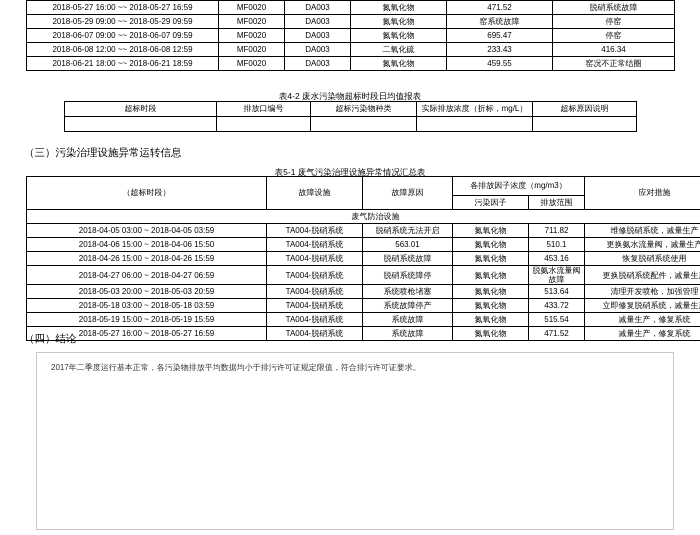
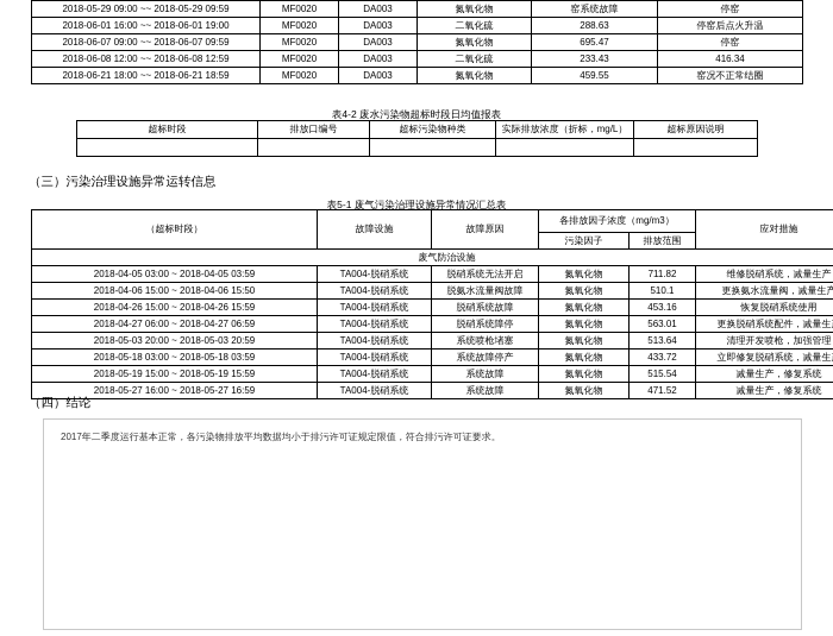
- 2018-05-27 16:00 ~~ 2018-05-27 16:59	MF0020	DA003	氮氧化物	471.52	脱硝系统故障
  2018-05-29 09:00 ~~ 2018-05-29 09:59	MF0020	DA003	氮氧化物	窑系统故障	停窑
+ 2018-06-01 16:00 ~~ 2018-06-01 19:00	MF0020	DA003	二氧化硫	288.63	停窑后点火升温
  2018-06-07 09:00 ~~ 2018-06-07 09:59	MF0020	DA003	氮氧化物	695.47	停窑
  2018-06-08 12:00 ~~ 2018-06-08 12:59	MF0020	DA003	二氧化硫	233.43	416.34
  2018-06-21 18:00 ~~ 2018-06-21 18:59	MF0020	DA003	氮氧化物	459.55	窑况不正常结圈
  表4-2 废水污染物超标时段日均值报表
  超标时段	排放口编号	超标污染物种类	实际排放浓度（折标，mg/L）	超标原因说明
  （三）污染治理设施异常运转信息
  表5-1 废气污染治理设施异常情况汇总表
  （超标时段）	故障设施	故障原因	各排放因子浓度（mg/m3）	应对措施
  污染因子	排放范围
  废气防治设施
  2018-04-05 03:00 ~ 2018-04-05 03:59	TA004-脱硝系统	脱硝系统无法开启	氮氧化物	711.82	维修脱硝系统，减量生产
- 2018-04-06 15:00 ~ 2018-04-06 15:50	TA004-脱硝系统	563.01	氮氧化物	510.1	更换氨水流量阀，减量生产
+ 2018-04-06 15:00 ~ 2018-04-06 15:50	TA004-脱硝系统	脱氨水流量阀故障	氮氧化物	510.1	更换氨水流量阀，减量生产
  2018-04-26 15:00 ~ 2018-04-26 15:59	TA004-脱硝系统	脱硝系统故障	氮氧化物	453.16	恢复脱硝系统使用
- 2018-04-27 06:00 ~ 2018-04-27 06:59	TA004-脱硝系统	脱硝系统障停	氮氧化物	脱氨水流量阀故障	更换脱硝系统配件，减量生
+ 2018-04-27 06:00 ~ 2018-04-27 06:59	TA004-脱硝系统	脱硝系统障停	氮氧化物	563.01	更换脱硝系统配件，减量生
  2018-05-03 20:00 ~ 2018-05-03 20:59	TA004-脱硝系统	系统喷枪堵塞	氮氧化物	513.64	清理开发喷枪，加强管理
  2018-05-18 03:00 ~ 2018-05-18 03:59	TA004-脱硝系统	系统故障停产	氮氧化物	433.72	立即修复脱硝系统，减量生
  2018-05-19 15:00 ~ 2018-05-19 15:59	TA004-脱硝系统	系统故障	氮氧化物	515.54	减量生产，修复系统
  2018-05-27 16:00 ~ 2018-05-27 16:59	TA004-脱硝系统	系统故障	氮氧化物	471.52	减量生产，修复系统
  （四）结论
  2017年二季度运行基本正常，各污染物排放平均数据均小于排污许可证规定限值，符合排污许可证要求。
